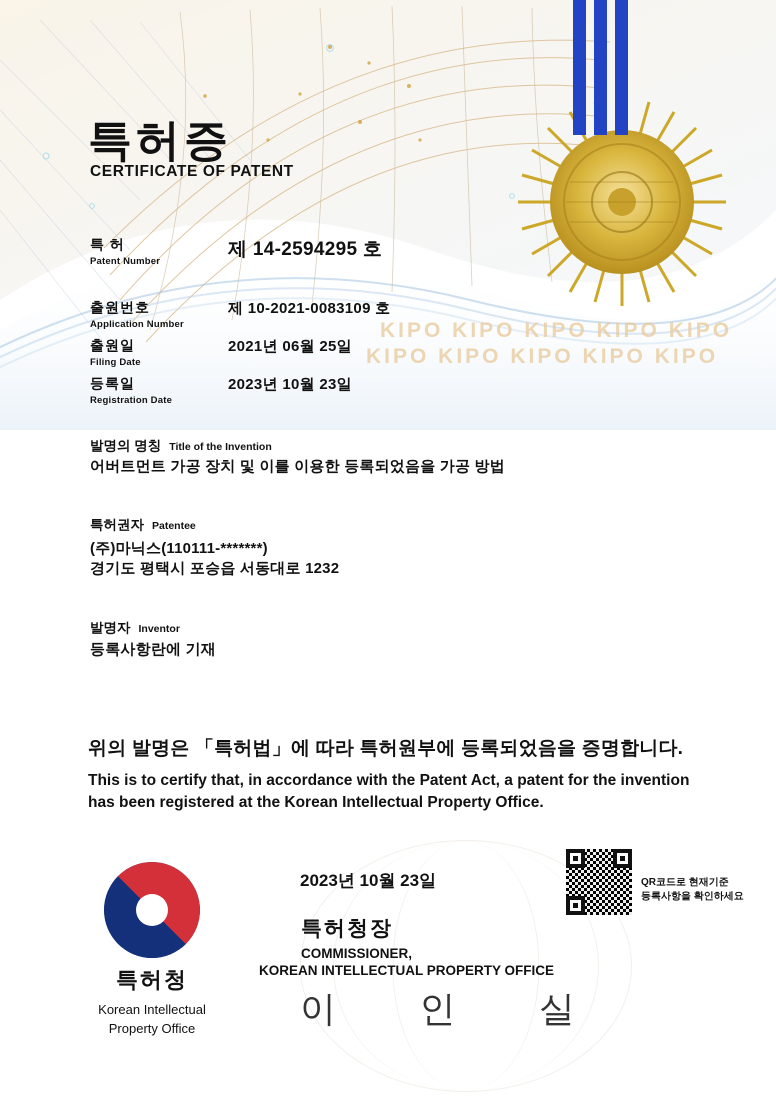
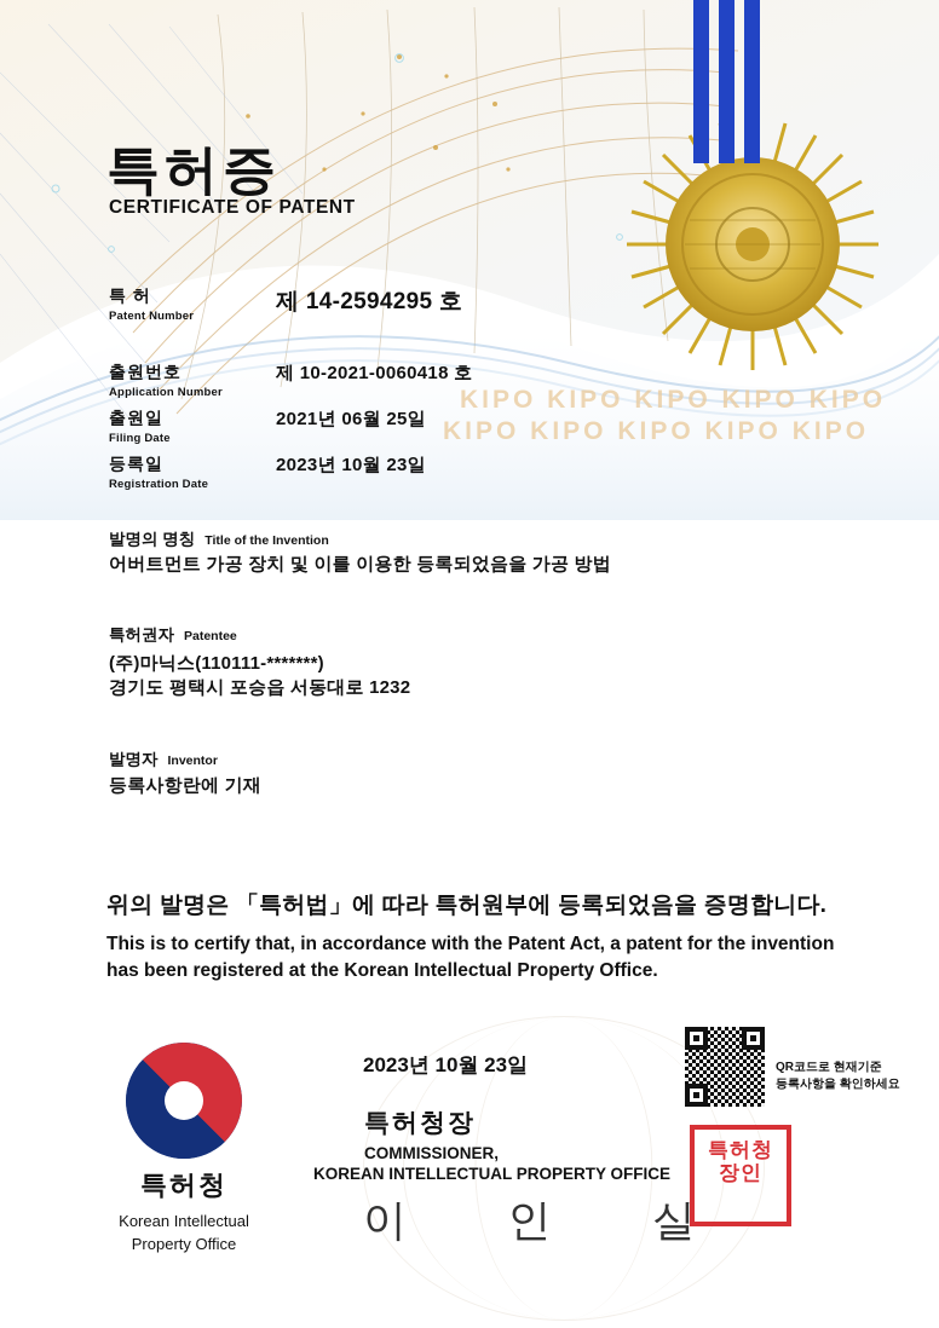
  KIPO KIPO KIPO KIPO KIPO
  KIPO KIPO KIPO KIPO KIPO
  특허증
  CERTIFICATE OF PATENT
  특 허
  Patent Number
  제 14-2594295 호
  출원번호
  Application Number
- 제 10-2021-0083109 호
+ 제 10-2021-0060418 호
  출원일
  Filing Date
  2021년 06월 25일
  등록일
  Registration Date
  2023년 10월 23일
  발명의 명칭 Title of the Invention
  어버트먼트 가공 장치 및 이를 이용한 등록되었음을 가공 방법
  특허권자 Patentee
  (주)마닉스(110111-*******)
  경기도 평택시 포승읍 서동대로 1232
  발명자 Inventor
  등록사항란에 기재
  위의 발명은 「특허법」에 따라 특허원부에 등록되었음을 증명합니다.
  This is to certify that, in accordance with the Patent Act, a patent for the invention has been registered at the Korean Intellectual Property Office.
  2023년 10월 23일
  특허청장
  COMMISSIONER,
  KOREAN INTELLECTUAL PROPERTY OFFICE
  이 인 실
  특허청
  Korean Intellectual
  Property Office
  QR코드로 현재기준
  등록사항을 확인하세요
+ 특허청장인
